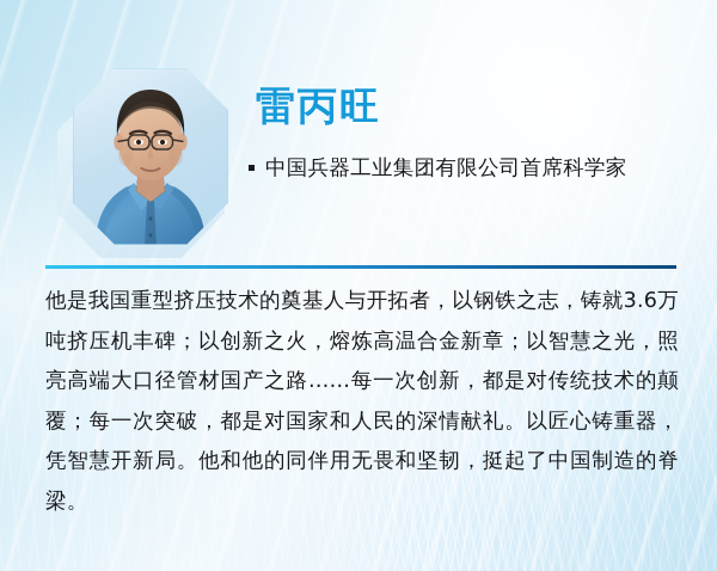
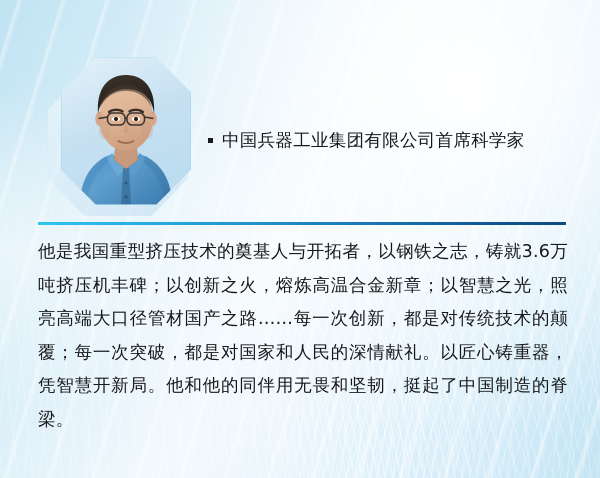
- 雷丙旺
  中国兵器工业集团有限公司首席科学家
  他是我国重型挤压技术的奠基人与开拓者，以钢铁之志，铸就3.6万吨挤压机丰碑；以创新之火，熔炼高温合金新章；以智慧之光，照亮高端大口径管材国产之路……每一次创新，都是对传统技术的颠覆；每一次突破，都是对国家和人民的深情献礼。以匠心铸重器，凭智慧开新局。他和他的同伴用无畏和坚韧，挺起了中国制造的脊梁。
